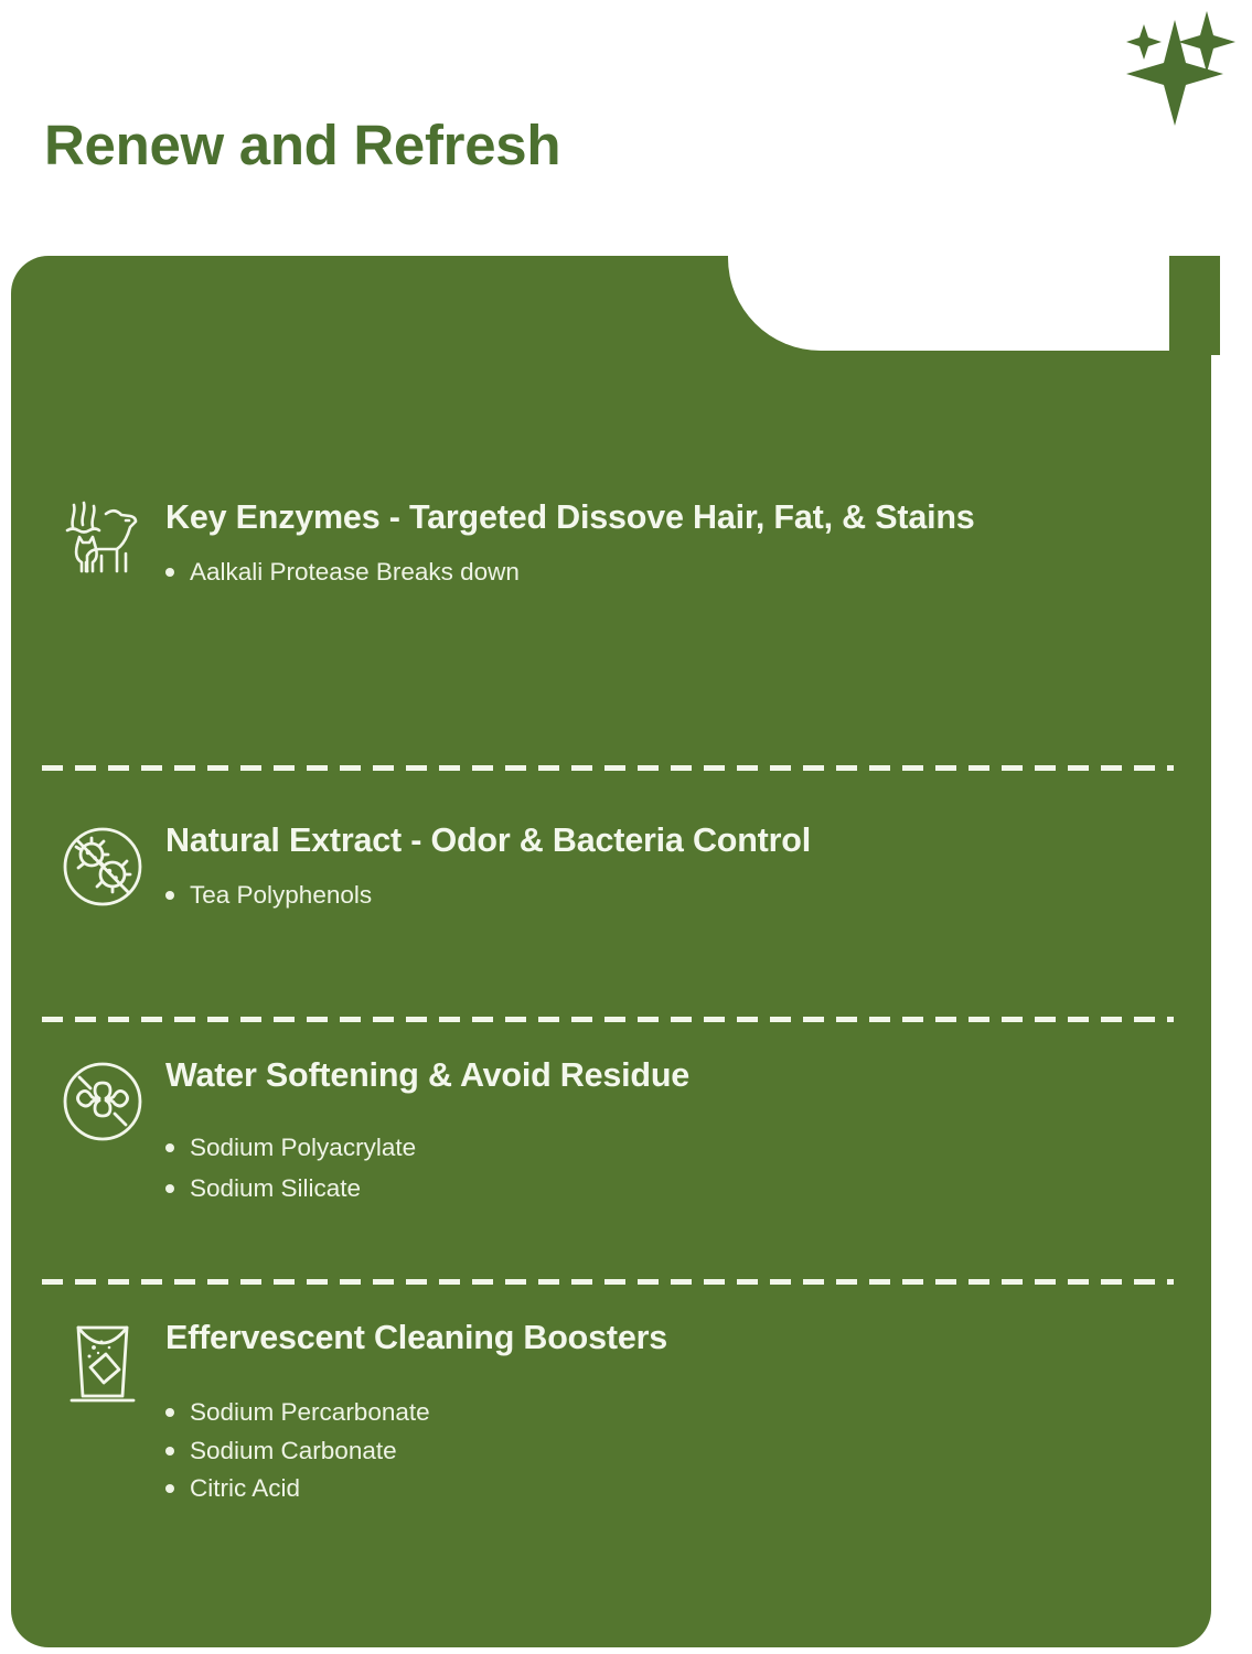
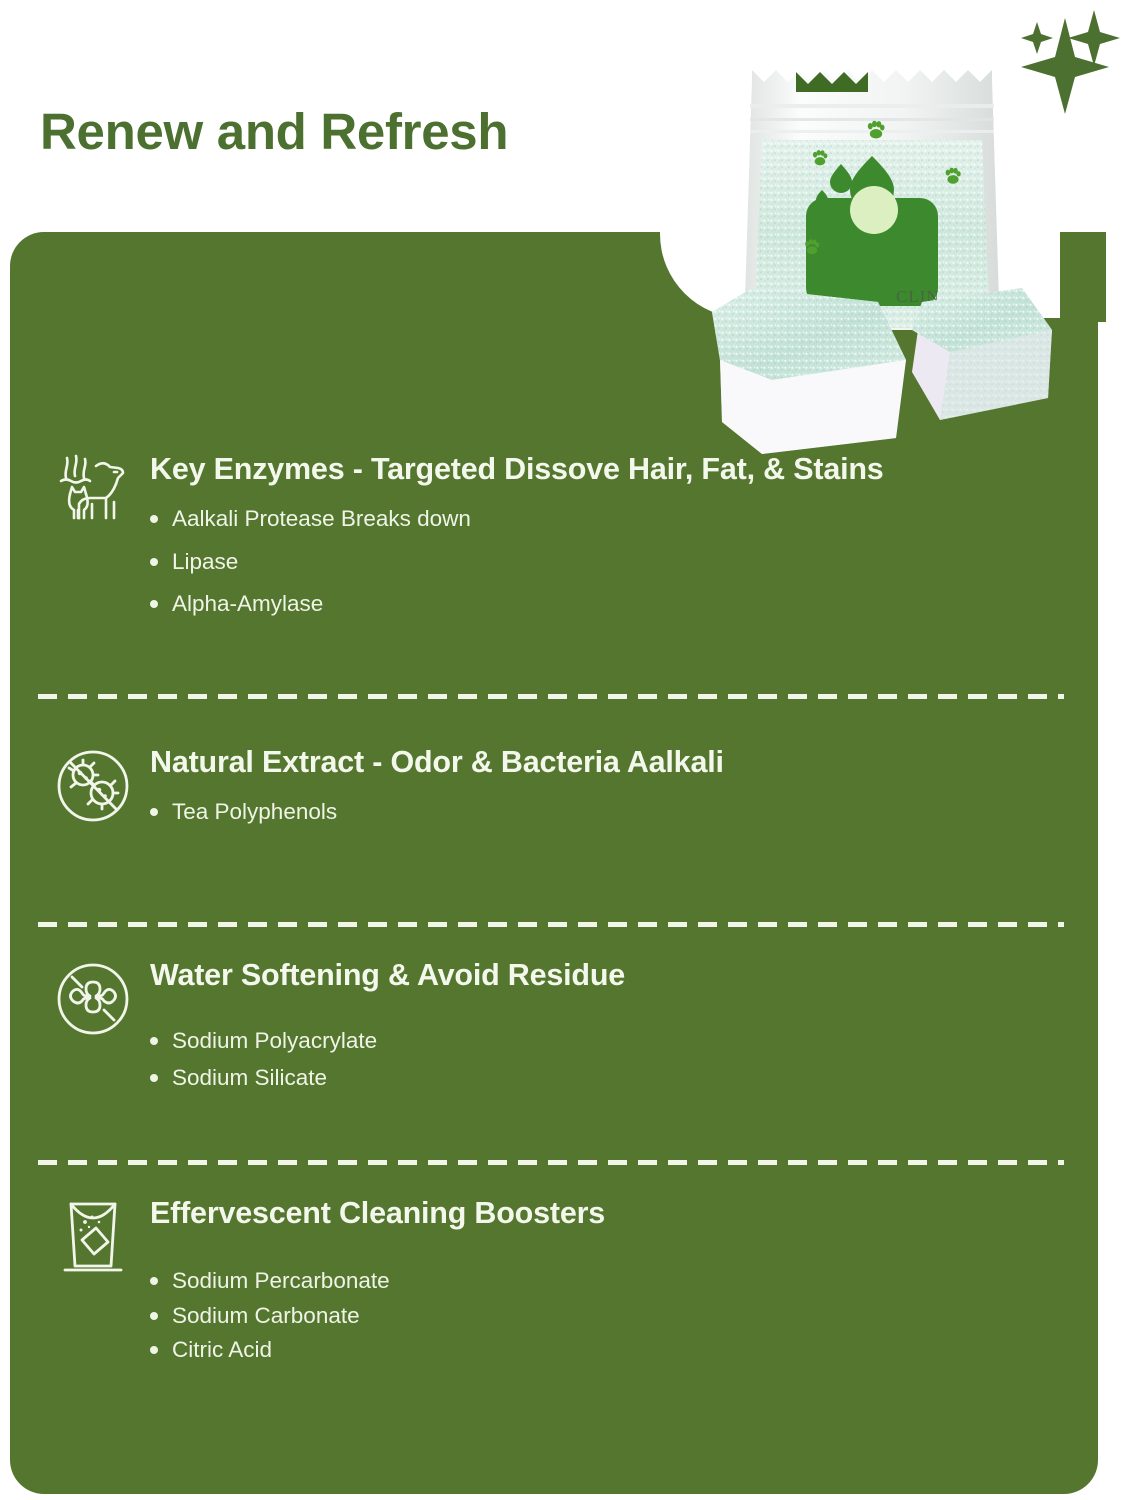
  Renew and Refresh
+ CLIN
  Key Enzymes - Targeted Dissove Hair, Fat, & Stains
  Aalkali Protease Breaks down
+ Lipase
+ Alpha-Amylase
- Natural Extract - Odor & Bacteria Control
+ Natural Extract - Odor & Bacteria Aalkali
  Tea Polyphenols
  Water Softening & Avoid Residue
  Sodium Polyacrylate
  Sodium Silicate
  Effervescent Cleaning Boosters
  Sodium Percarbonate
  Sodium Carbonate
  Citric Acid
